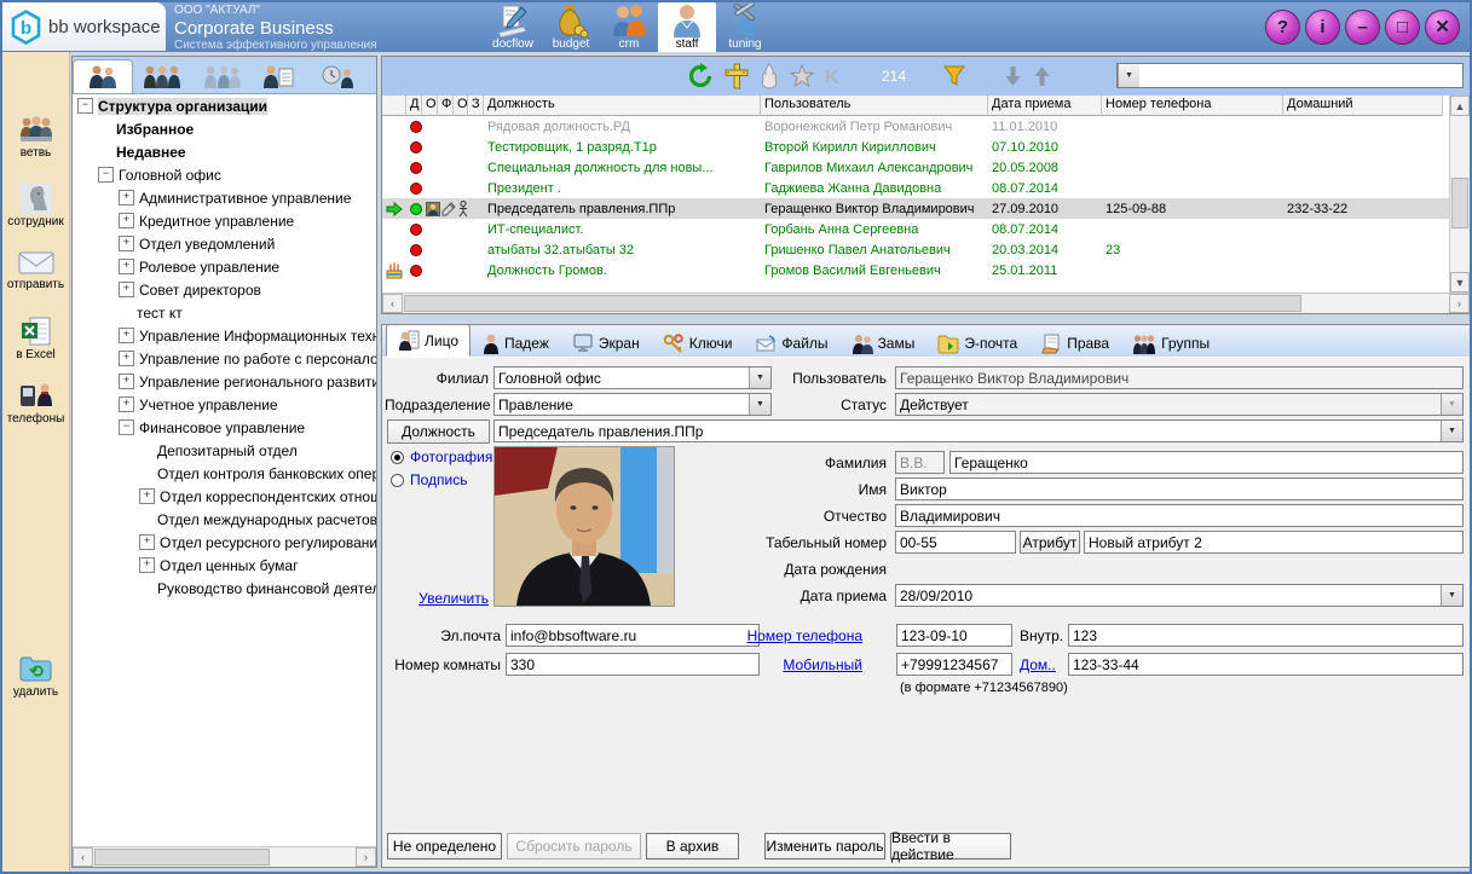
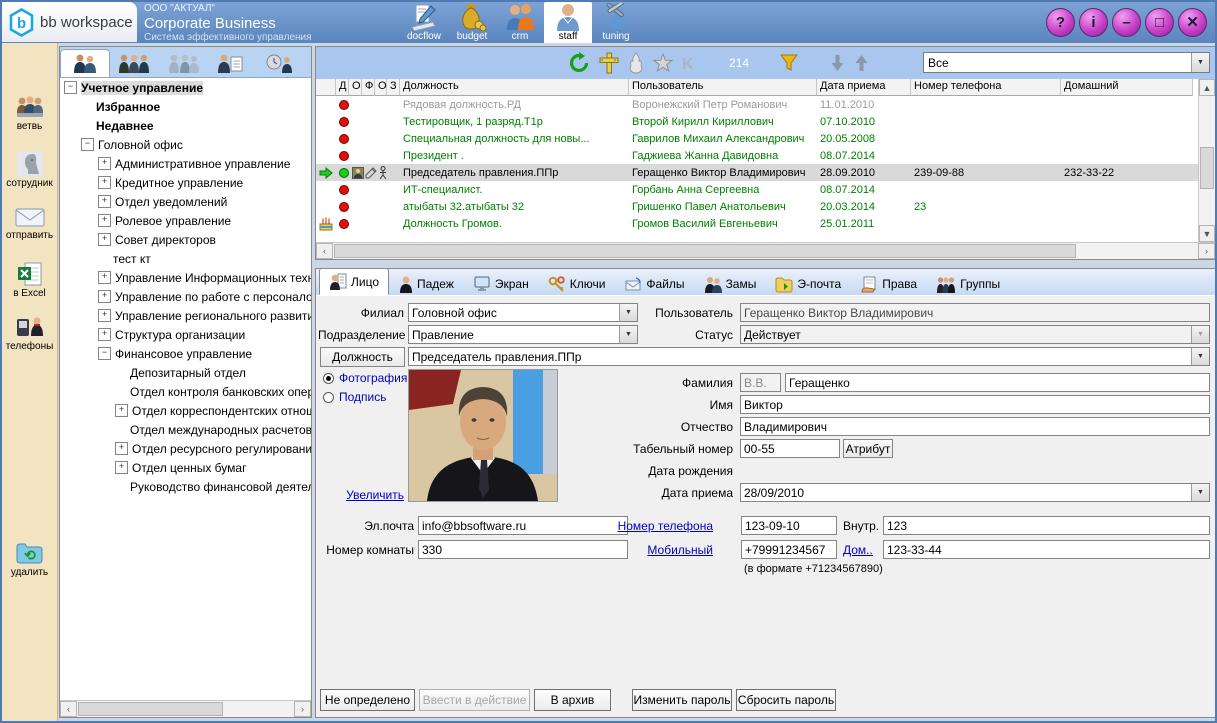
  b
  bb workspace
  ООО "АКТУАЛ"
  Corporate Business
  Система эффективного управления
  docflow
  budget
  crm
  staff
  tuning
  ?
  i
  –
  □
  ✕
  ветвь
  сотрудник
  отправить
  в Excel
  телефоны
  ⟲
  удалить
  −
- Структура организации
+ Учетное управление
  Избранное
  Недавнее
  −
  Головной офис
  +
  Административное управление
  +
  Кредитное управление
  +
  Отдел уведомлений
  +
  Ролевое управление
  +
  Совет директоров
  тест кт
  +
  Управление Информационных техн
  +
  Управление по работе с персонало
  +
  Управление регионального развити
  +
- Учетное управление
+ Структура организации
  −
  Финансовое управление
  Депозитарный отдел
  Отдел контроля банковских опер
  +
  Отдел корреспондентских отнош
  Отдел международных расчетов
  +
  Отдел ресурсного регулировани
  +
  Отдел ценных бумаг
  Руководство финансовой деяте
  ‹
  ›
  K
  214
+ Все
  Д
  О
  Ф
  О
  З
  Должность
  Пользователь
  Дата приема
  Номер телефона
  Домашний
  Рядовая должность.РД
  Воронежский Петр Романович
  11.01.2010
  Тестировщик, 1 разряд.Т1р
  Второй Кирилл Кириллович
  07.10.2010
  Специальная должность для новы...
  Гаврилов Михаил Александрович
  20.05.2008
  Президент .
  Гаджиева Жанна Давидовна
  08.07.2014
  Председатель правления.ППр
  Геращенко Виктор Владимирович
- 27.09.2010
+ 28.09.2010
- 125-09-88
+ 239-09-88
  232-33-22
  ИТ-специалист.
  Горбань Анна Сергеевна
  08.07.2014
  атыбаты 32.атыбаты 32
  Гришенко Павел Анатольевич
  20.03.2014
  23
  Должность Громов.
  Громов Василий Евгеньевич
  25.01.2011
  ▲
  ▼
  ‹
  ›
  Лицо
  Падеж
  Экран
  Ключи
  Файлы
  Замы
  Э-почта
  Права
  Группы
  Филиал
  Головной офис
  Подразделение
  Правление
  Должность
  Председатель правления.ППр
  Пользователь
  Геращенко Виктор Владимирович
  Статус
  Действует
  Фотография
  Подпись
  Увеличить
  Фамилия
  В.В.
  Геращенко
  Имя
  Виктор
  Отчество
  Владимирович
  Табельный номер
  00-55
  Атрибут
- Новый атрибут 2
  Дата рождения
  Дата приема
  28/09/2010
  Эл.почта
  info@bbsoftware.ru
  Номер комнаты
  330
  Номер телефона
  123-09-10
  Внутр.
  123
  Мобильный
  +79991234567
  Дом..
  123-33-44
  (в формате +71234567890)
  Не определено
- Сбросить пароль
+ Ввести в действие
  В архив
  Изменить пароль
- Ввести в действие
+ Сбросить пароль
